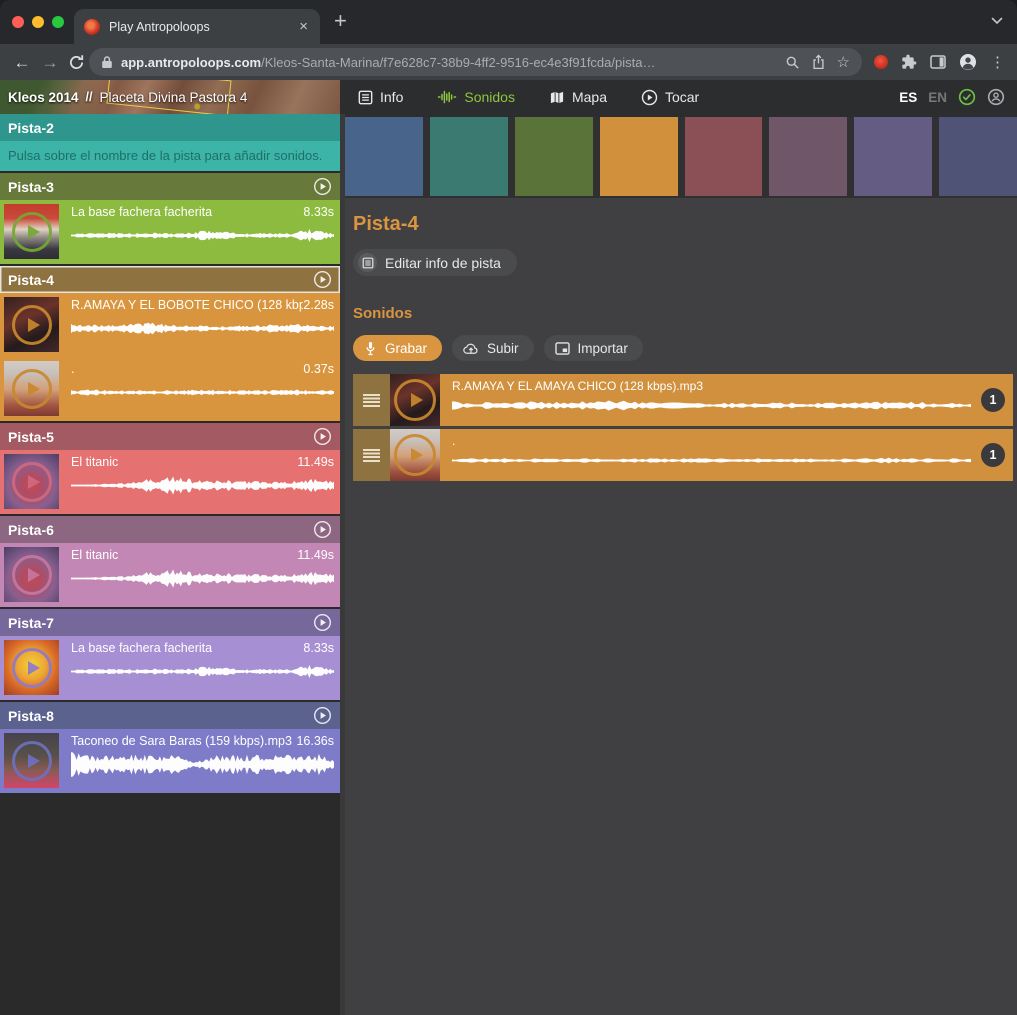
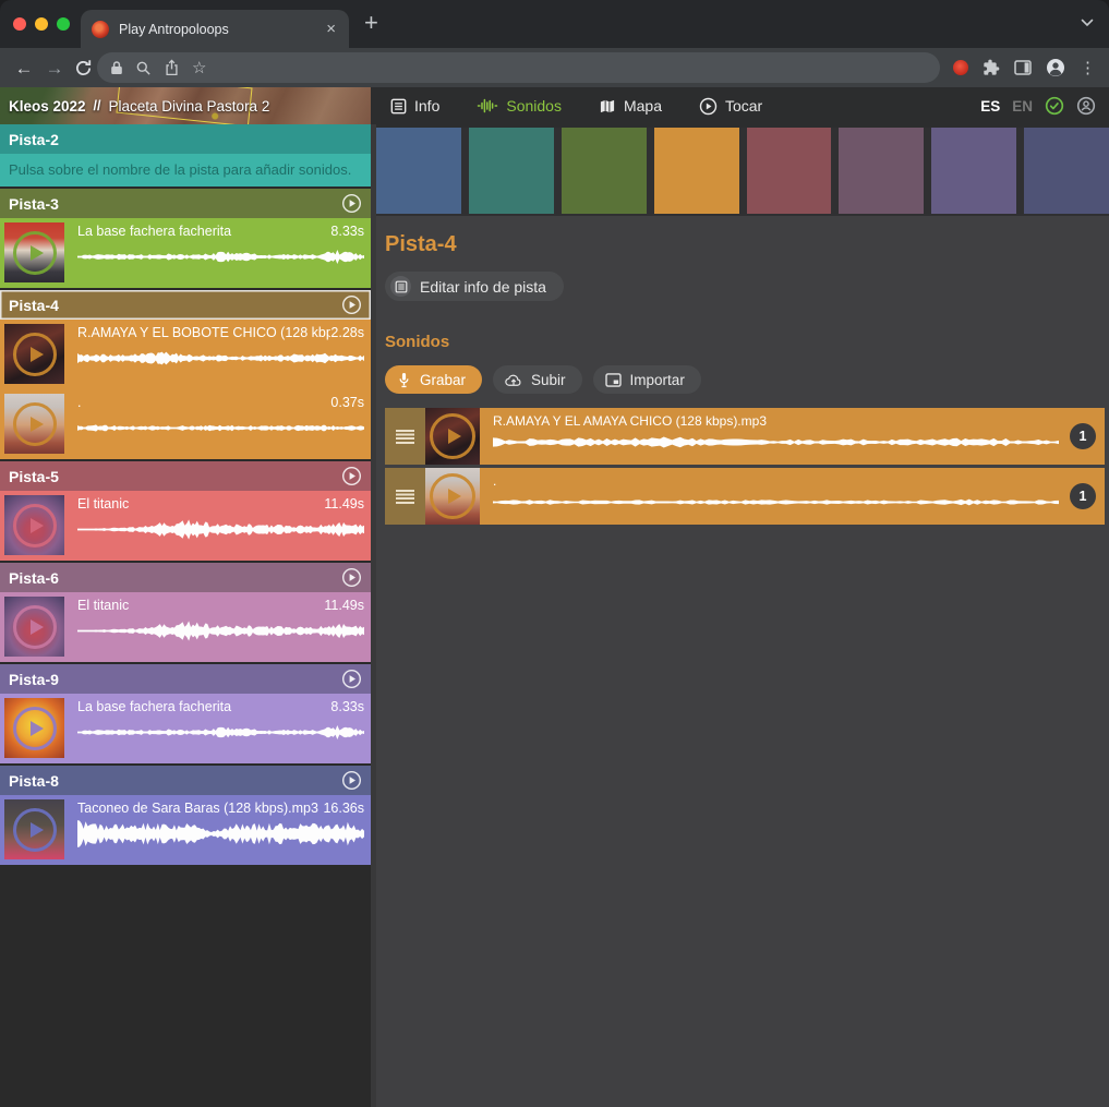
  Play Antropoloops
  ×
  +
  ←
  →
- app.antropoloops.com/Kleos-Santa-Marina/f7e628c7-38b9-4ff2-9516-ec4e3f91fcda/pista…
  ☆
  ⋮
- Kleos 2014
+ Kleos 2022
  //
- Placeta Divina Pastora 4
+ Placeta Divina Pastora 2
  Info
  Sonidos
  Mapa
  Tocar
  ES
  EN
  Pista-2
  Pulsa sobre el nombre de la pista para añadir sonidos.
  Pista-3
  La base fachera facherita
  8.33s
  Pista-4
  R.AMAYA Y EL BOBOTE CHICO (128 kbp
  2.28s
  .
  0.37s
  Pista-5
  El titanic
  11.49s
  Pista-6
  El titanic
  11.49s
- Pista-7
+ Pista-9
  La base fachera facherita
  8.33s
  Pista-8
- Taconeo de Sara Baras (159 kbps).mp3
+ Taconeo de Sara Baras (128 kbps).mp3
  16.36s
  Pista-4
  Editar info de pista
  Sonidos
  Grabar
  Subir
  Importar
  R.AMAYA Y EL AMAYA CHICO (128 kbps).mp3
  1
  .
  1
